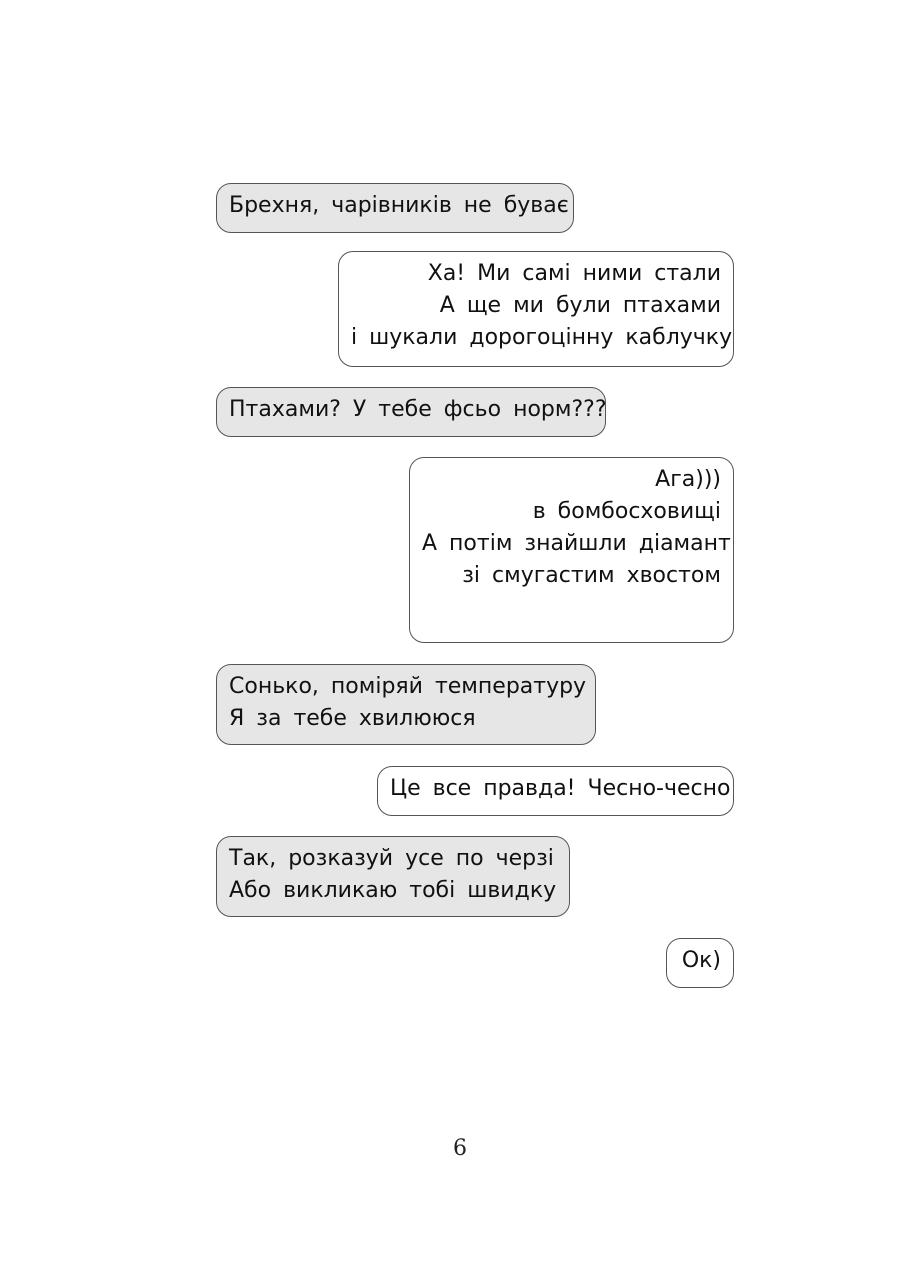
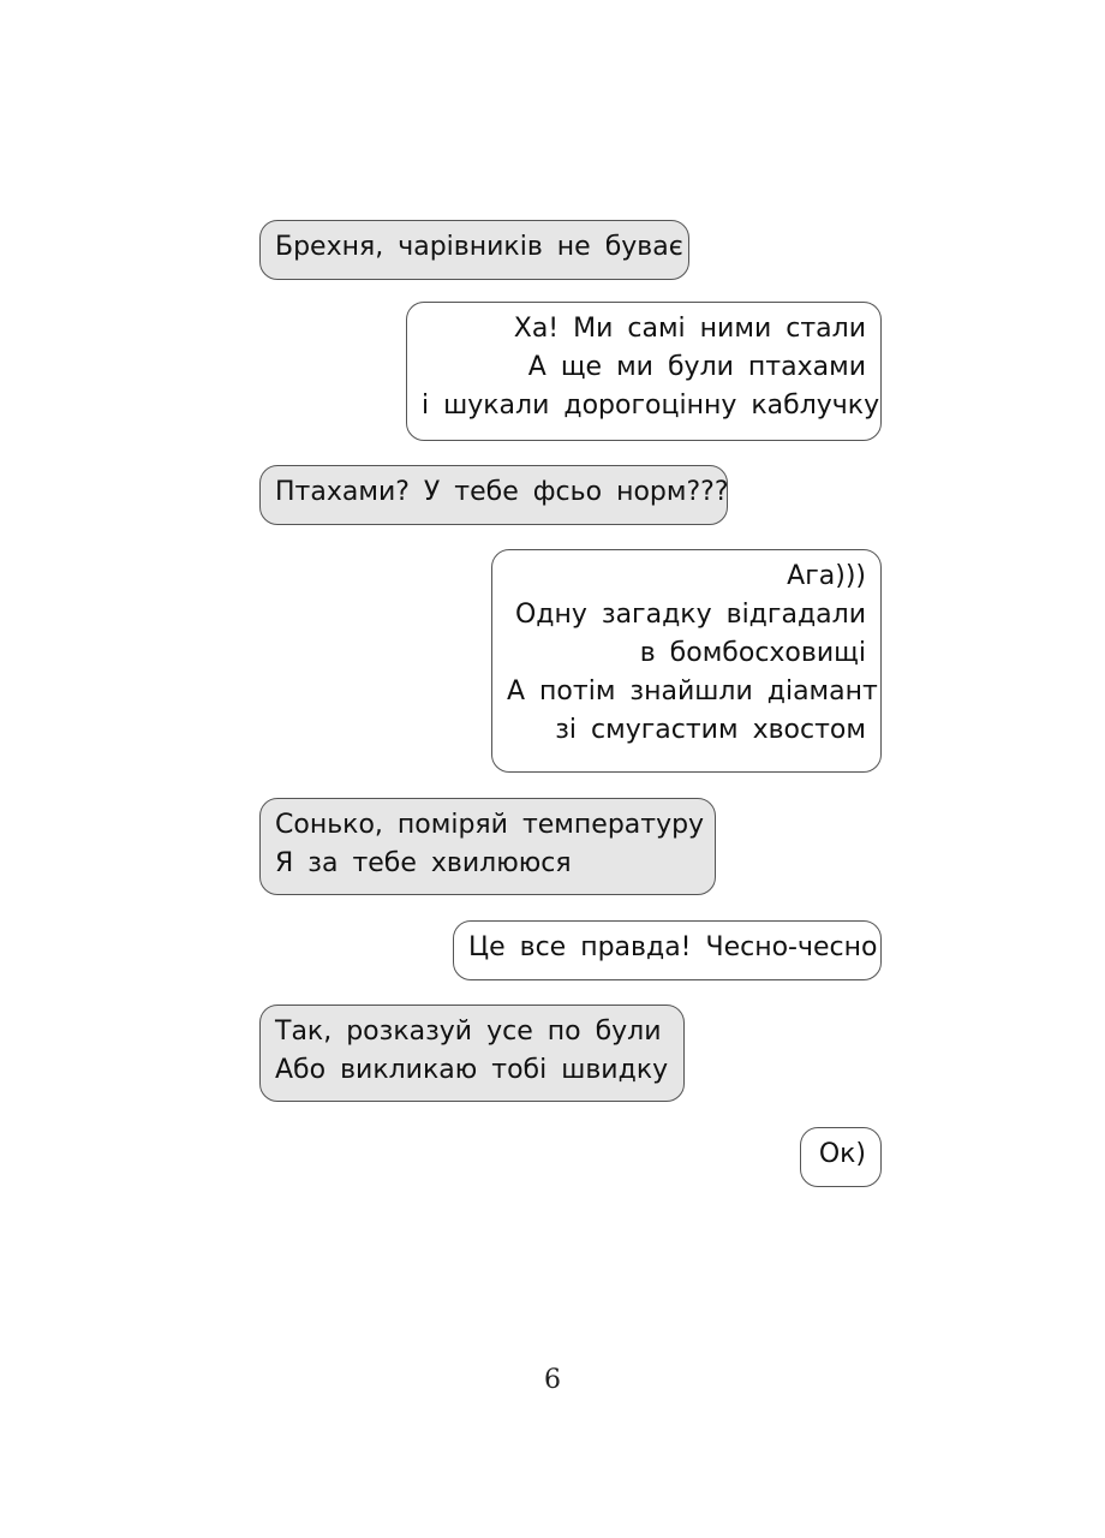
  Брехня, чарівників не буває
  Ха! Ми самі ними стали
  А ще ми були птахами
  і шукали дорогоцінну каблучку
  Птахами? У тебе фсьо норм???
  Ага)))
+ Одну загадку відгадали
  в бомбосховищі
  А потім знайшли діамант
  зі смугастим хвостом
  Сонько, поміряй температуру
  Я за тебе хвилююся
  Це все правда! Чесно-чесно
- Так, розказуй усе по черзі
+ Так, розказуй усе по були
  Або викликаю тобі швидку
  Ок)
  6
